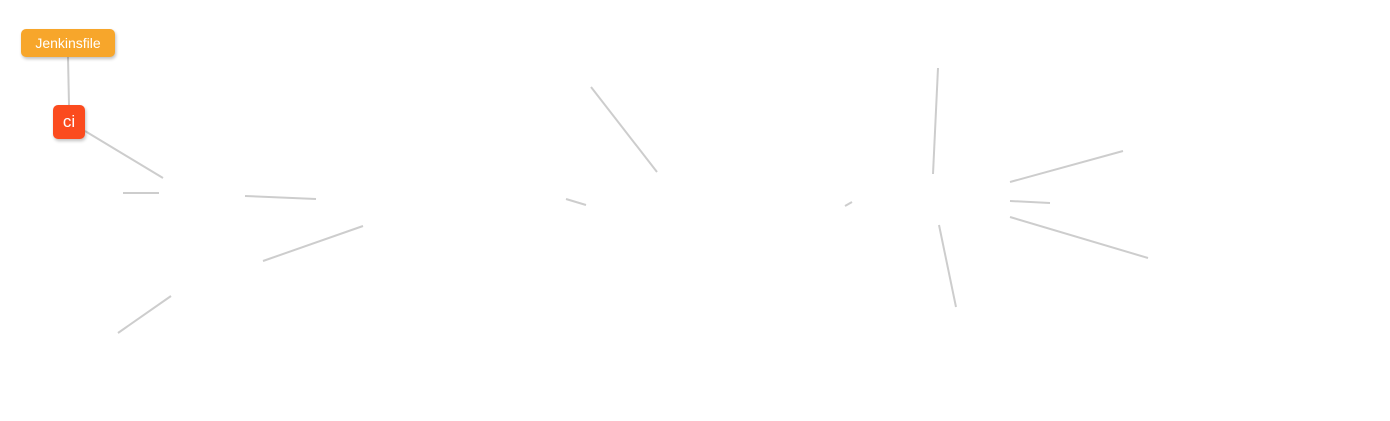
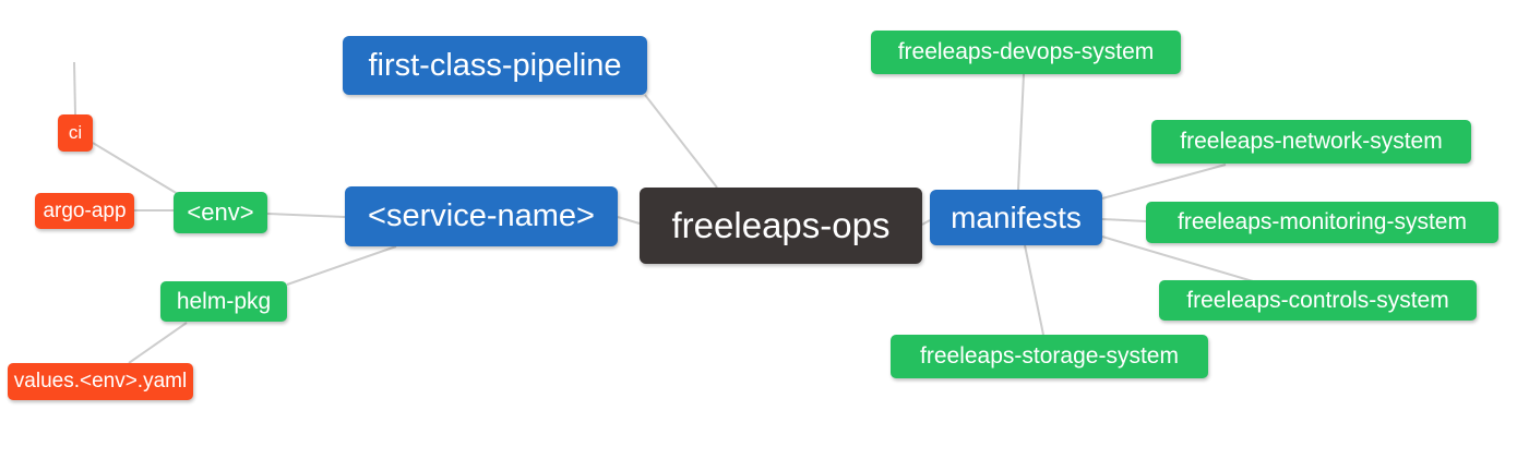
- Jenkinsfile
  ci
+ argo-app
+ <env>
+ first-class-pipeline
+ <service-name>
+ freeleaps-ops
+ manifests
+ helm-pkg
+ values.<env>.yaml
+ freeleaps-devops-system
+ freeleaps-network-system
+ freeleaps-monitoring-system
+ freeleaps-controls-system
+ freeleaps-storage-system
